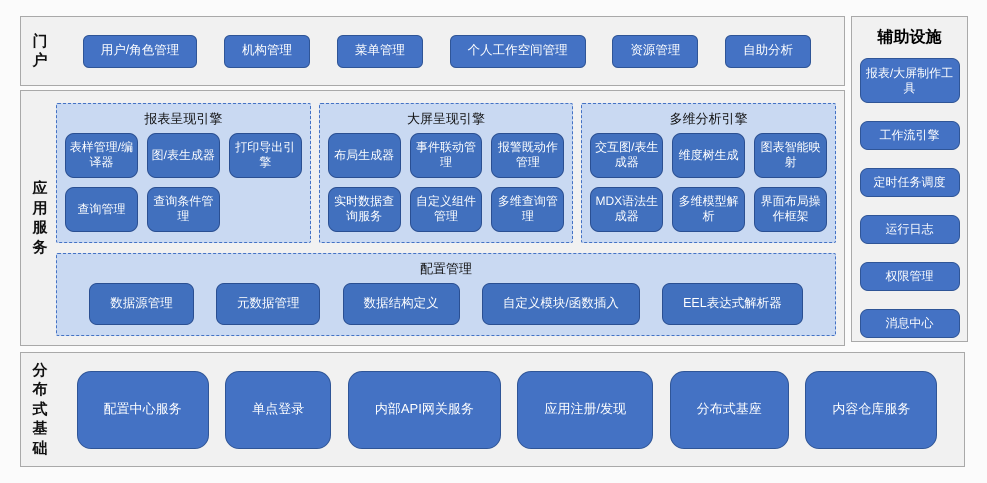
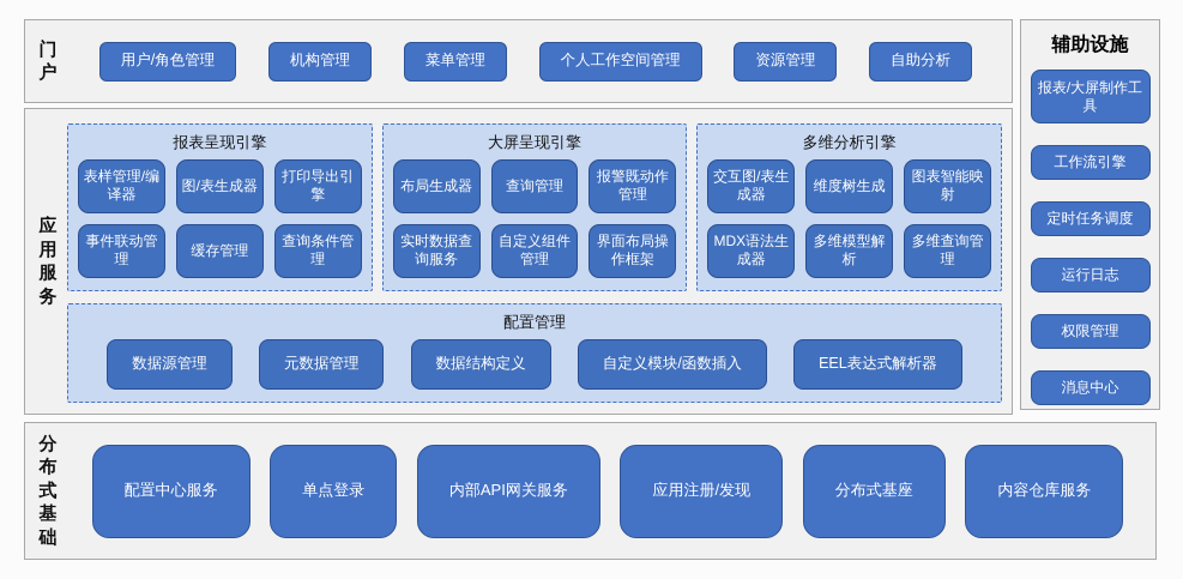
  门户
  用户/角色管理
  机构管理
  菜单管理
  个人工作空间管理
  资源管理
  自助分析
  应用服务
  报表呈现引擎
  表样管理/编译器
  图/表生成器
  打印导出引擎
- 查询管理
+ 事件联动管理
+ 缓存管理
  查询条件管理
  大屏呈现引擎
  布局生成器
- 事件联动管理
+ 查询管理
  报警既动作管理
  实时数据查询服务
  自定义组件管理
- 多维查询管理
+ 界面布局操作框架
  多维分析引擎
  交互图/表生成器
  维度树生成
  图表智能映射
  MDX语法生成器
  多维模型解析
- 界面布局操作框架
+ 多维查询管理
  配置管理
  数据源管理
  元数据管理
  数据结构定义
  自定义模块/函数插入
  EEL表达式解析器
  辅助设施
  报表/大屏制作工具
  工作流引擎
  定时任务调度
  运行日志
  权限管理
  消息中心
  分布式基础
  配置中心服务
  单点登录
  内部API网关服务
  应用注册/发现
  分布式基座
  内容仓库服务
